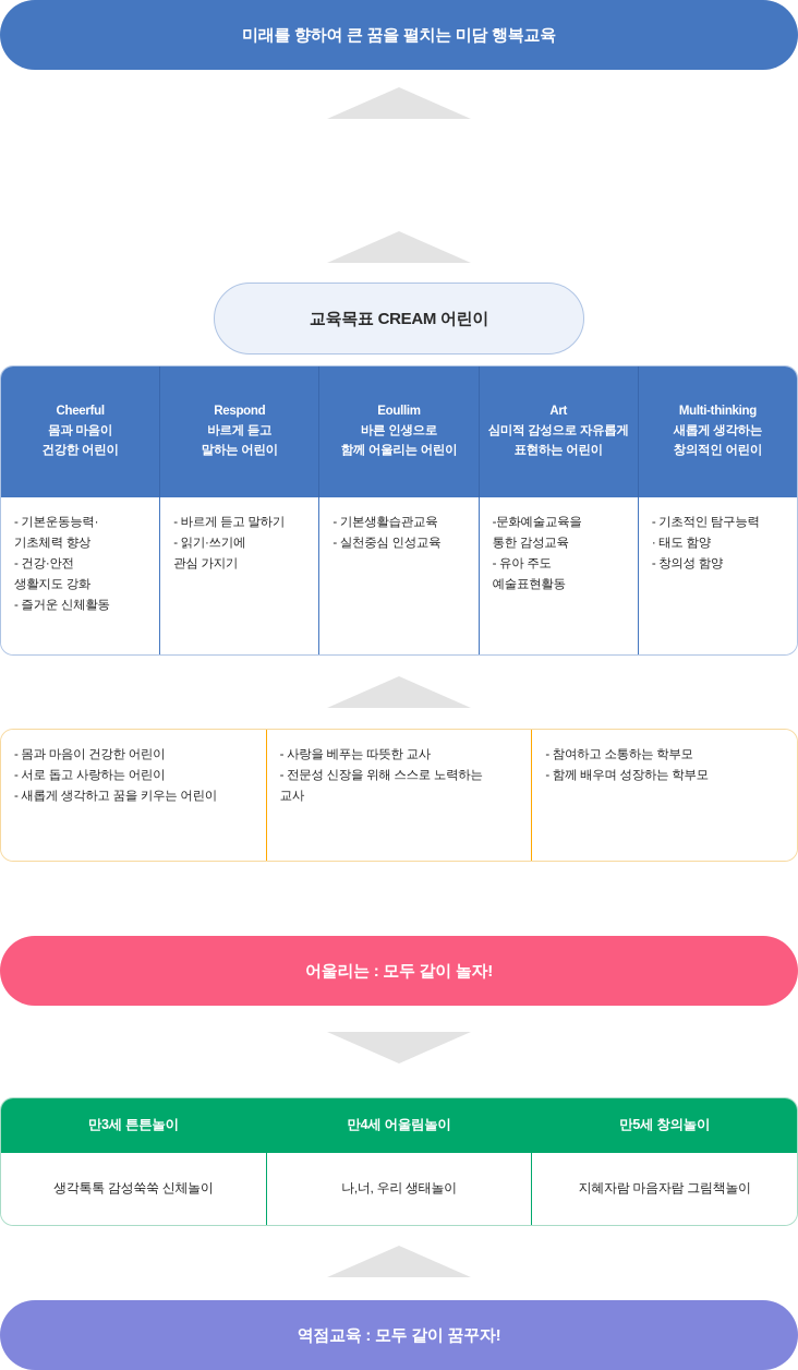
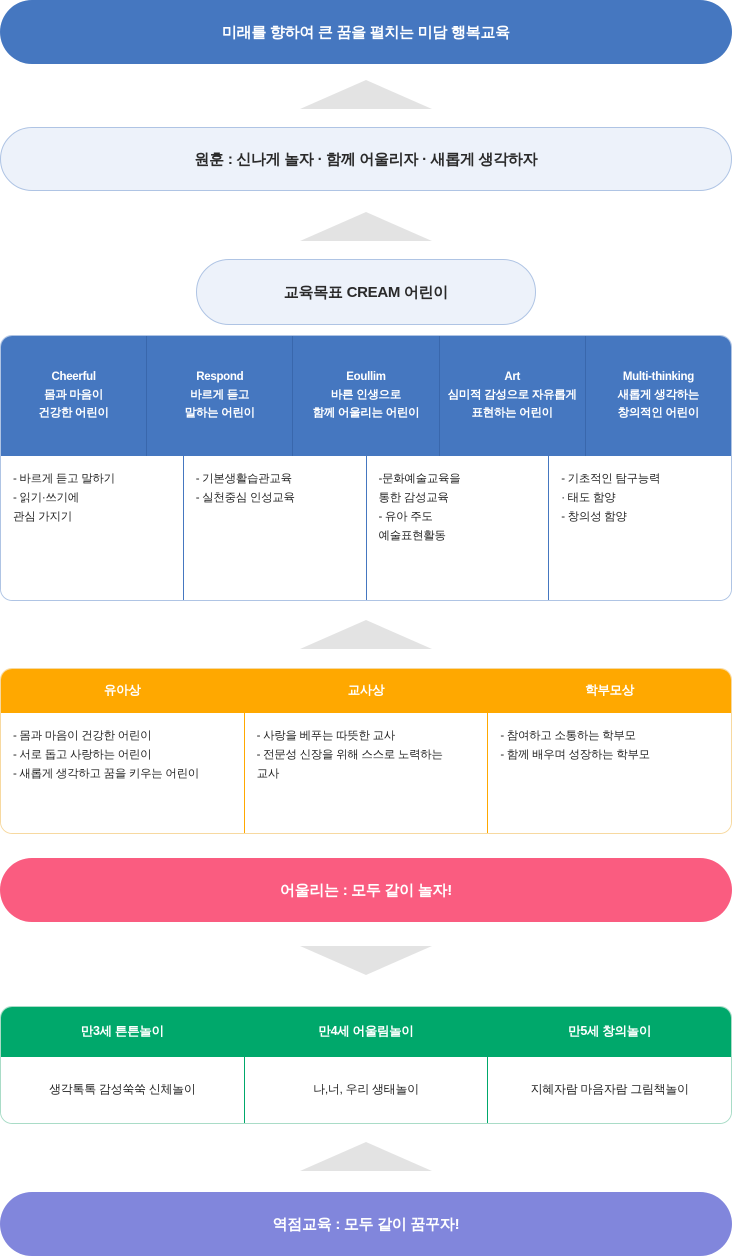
  미래를 향하여 큰 꿈을 펼치는 미담 행복교육
+ 원훈 : 신나게 놀자 · 함께 어울리자 · 새롭게 생각하자
  교육목표 CREAM 어린이
  Cheerful
  몸과 마음이
  건강한 어린이
  Respond
  바르게 듣고
  말하는 어린이
  Eoullim
  바른 인생으로
  함께 어울리는 어린이
  Art
  심미적 감성으로 자유롭게
  표현하는 어린이
  Multi-thinking
  새롭게 생각하는
  창의적인 어린이
- - 기본운동능력·
- 기초체력 향상
- - 건강·안전
- 생활지도 강화
- - 즐거운 신체활동
  - 바르게 듣고 말하기
  - 읽기·쓰기에
  관심 가지기
  - 기본생활습관교육
  - 실천중심 인성교육
  -문화예술교육을
  통한 감성교육
  - 유아 주도
  예술표현활동
  - 기초적인 탐구능력
  · 태도 함양
  - 창의성 함양
+ 유아상
+ 교사상
+ 학부모상
  - 몸과 마음이 건강한 어린이
  - 서로 돕고 사랑하는 어린이
  - 새롭게 생각하고 꿈을 키우는 어린이
  - 사랑을 베푸는 따뜻한 교사
  - 전문성 신장을 위해 스스로 노력하는
  교사
  - 참여하고 소통하는 학부모
  - 함께 배우며 성장하는 학부모
  어울리는 : 모두 같이 놀자!
  만3세 튼튼놀이
  만4세 어울림놀이
  만5세 창의놀이
  생각톡톡 감성쑥쑥 신체놀이
  나,너, 우리 생태놀이
  지혜자람 마음자람 그림책놀이
  역점교육 : 모두 같이 꿈꾸자!
